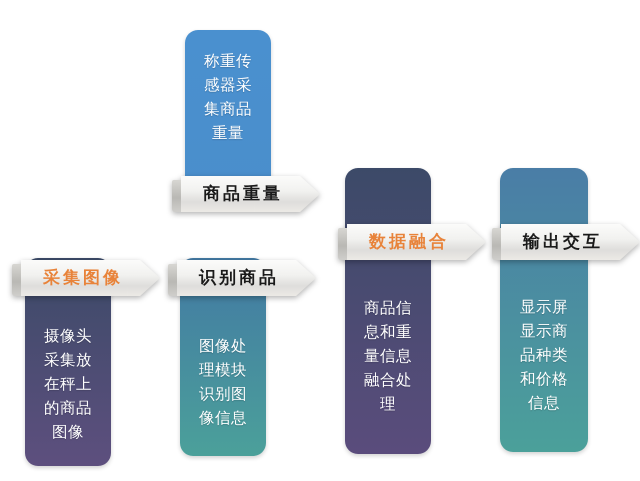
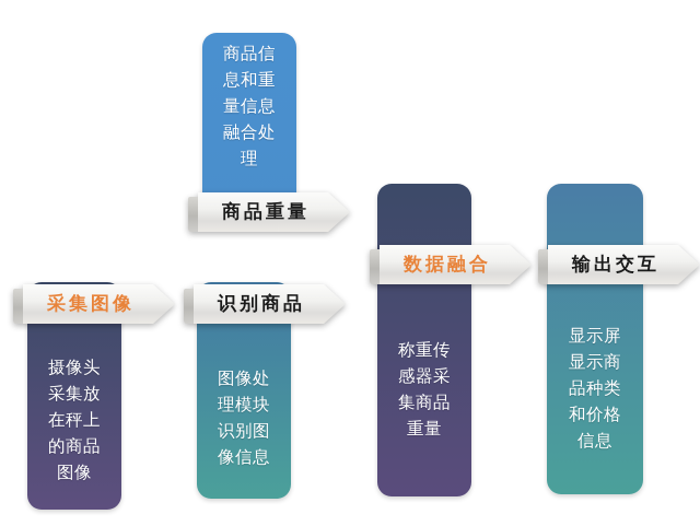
- 称重传感器采集商品重量
+ 商品信息和重量信息融合处理
  摄像头采集放在秤上的商品图像
  图像处理模块识别图像信息
- 商品信息和重量信息融合处理
+ 称重传感器采集商品重量
  显示屏显示商品种类和价格信息
  商品重量
  采集图像
  识别商品
  数据融合
  输出交互
